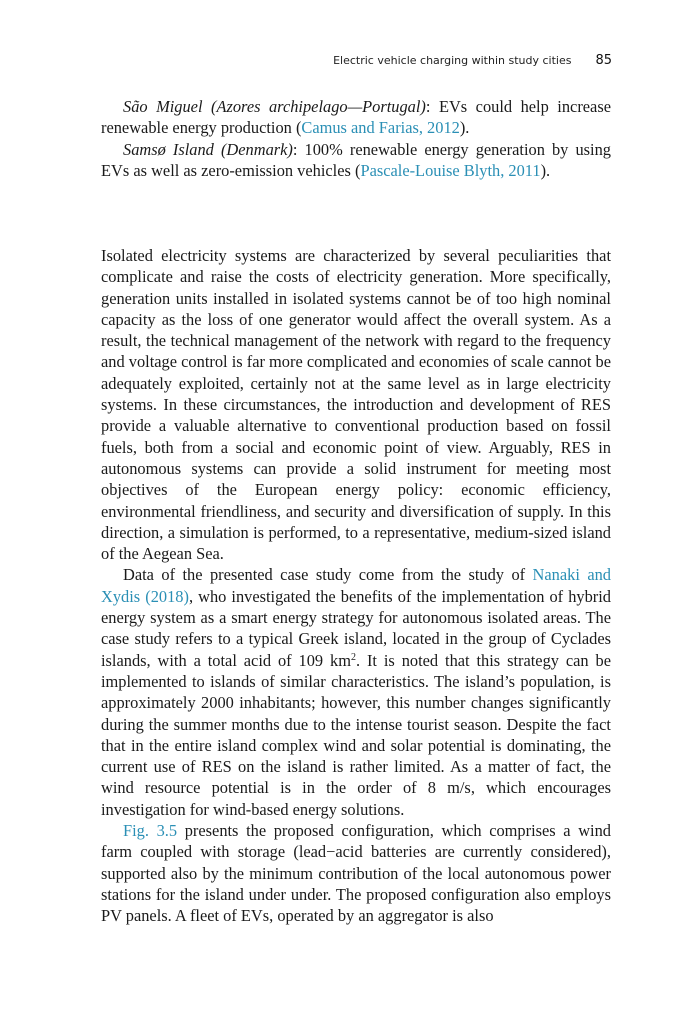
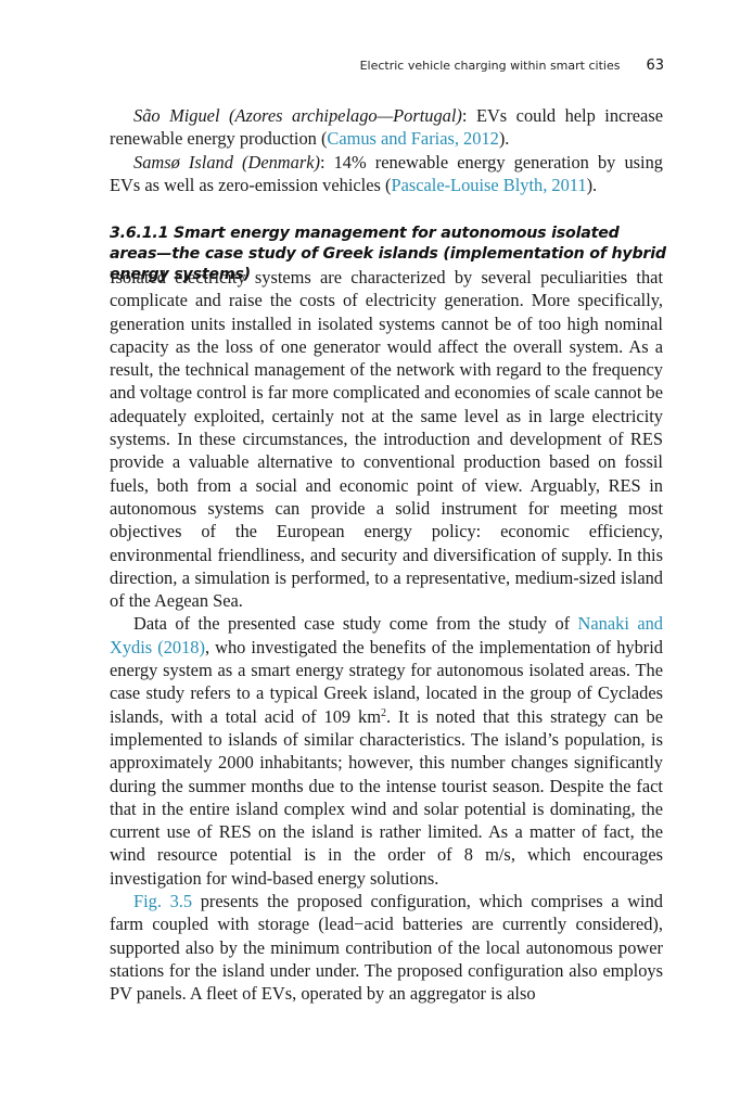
- Electric vehicle charging within study cities
+ Electric vehicle charging within smart cities
- 85
+ 63
  São Miguel (Azores archipelago—Portugal): EVs could help increase renewable energy production (Camus and Farias, 2012).
- Samsø Island (Denmark): 100% renewable energy generation by using EVs as well as zero-emission vehicles (Pascale-Louise Blyth, 2011).
+ Samsø Island (Denmark): 14% renewable energy generation by using EVs as well as zero-emission vehicles (Pascale-Louise Blyth, 2011).
+ 3.6.1.1 Smart energy management for autonomous isolated areas—the case study of Greek islands (implementation of hybrid energy systems)
  Isolated electricity systems are characterized by several peculiarities that complicate and raise the costs of electricity generation. More specifically, generation units installed in isolated systems cannot be of too high nomi­nal capacity as the loss of one generator would affect the overall system. As a result, the technical management of the network with regard to the frequency and voltage control is far more complicated and economies of scale cannot be adequately exploited, certainly not at the same level as in large electricity systems. In these circumstances, the introduction and development of RES provide a valuable alternative to conventional pro­duction based on fossil fuels, both from a social and economic point of view. Arguably, RES in autonomous systems can provide a solid instru­ment for meeting most objectives of the European energy policy: eco­nomic efficiency, environmental friendliness, and security and diversification of supply. In this direction, a simulation is performed, to a representative, medium-sized island of the Aegean Sea.
  Data of the presented case study come from the study of Nanaki and Xydis (2018), who investigated the benefits of the implementation of hybrid energy system as a smart energy strategy for autonomous isolated areas. The case study refers to a typical Greek island, located in the group of Cyclades islands, with a total acid of 109 km2. It is noted that this strat­egy can be implemented to islands of similar characteristics. The island’s population, is approximately 2000 inhabitants; however, this number changes significantly during the summer months due to the intense tourist season. Despite the fact that in the entire island complex wind and solar potential is dominating, the current use of RES on the island is rather limited. As a matter of fact, the wind resource potential is in the order of 8 m/s, which encourages investigation for wind-based energy solutions.
  Fig. 3.5 presents the proposed configuration, which comprises a wind farm coupled with storage (lead−acid batteries are currently considered), supported also by the minimum contribution of the local autonomous power stations for the island under under. The proposed configuration also employs PV panels. A fleet of EVs, operated by an aggregator is also
